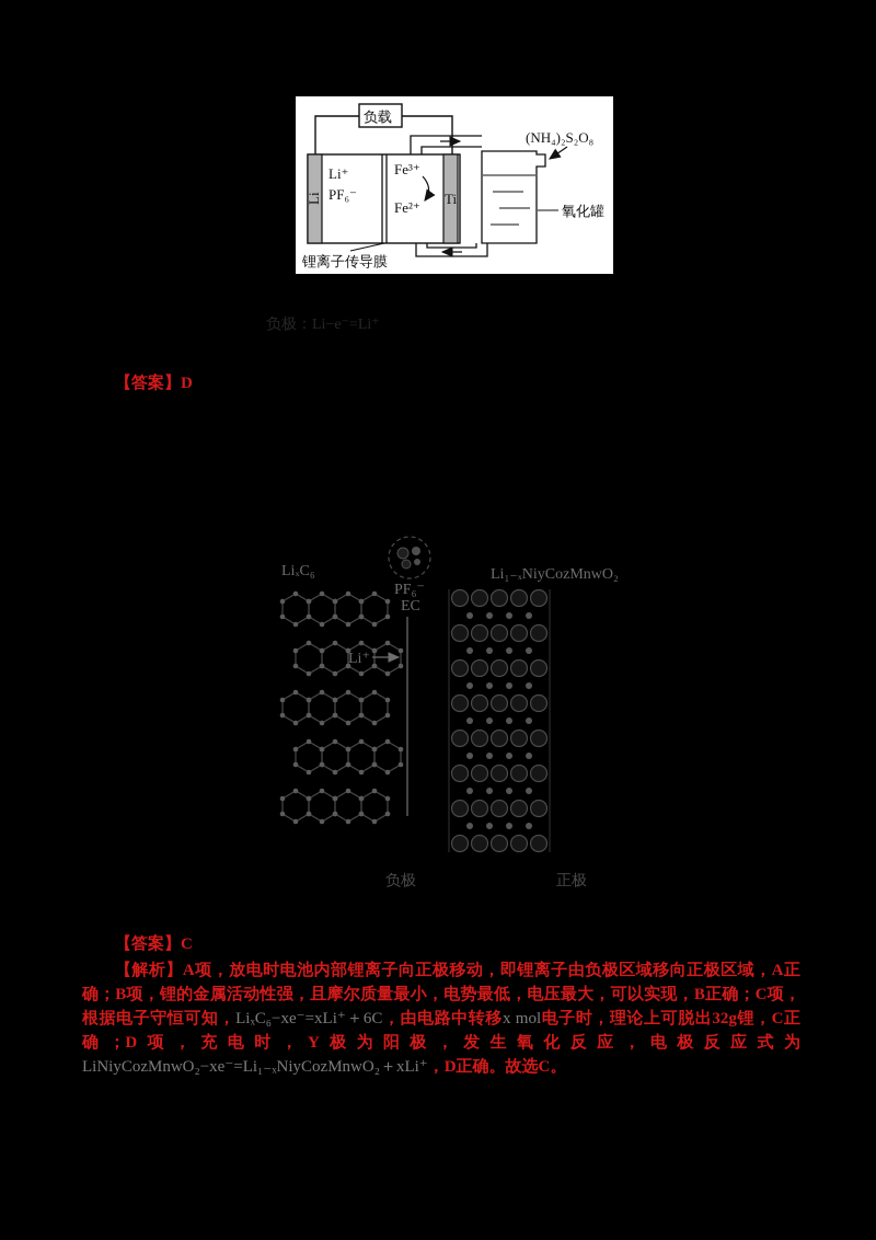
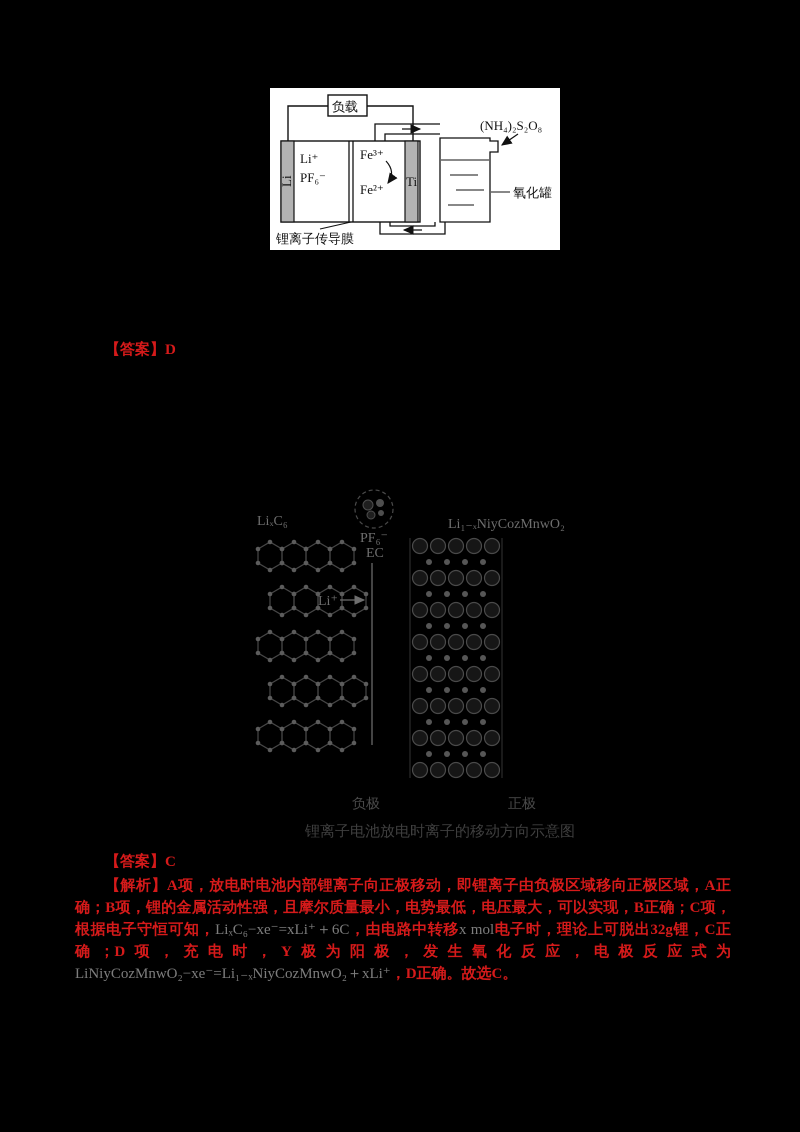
  负载
  Li⁺
  PF₆⁻
  Fe³⁺
  Fe²⁺
  Ti
  (NH₄)₂S₂O₈
  氧化罐
  锂离子传导膜
- 负极：Li−e⁻=Li⁺
  【答案】D
  PF₆⁻
  EC
  LiₓC₆
  Li⁺
  Li₁₋ₓNiyCozMnwO₂
  负极
  正极
+ 锂离子电池放电时离子的移动方向示意图
  【答案】C
  【解析】A项，放电时电池内部锂离子向正极移动，即锂离子由负极区域移向正极区域，A正确；B项，锂的金属活动性强，且摩尔质量最小，电势最低，电压最大，可以实现，B正确；C项，根据电子守恒可知，LiₓC₆−xe⁻=xLi⁺＋6C，由电路中转移x mol电子时，理论上可脱出32g锂，C正确；D项，充电时，Y极为阳极，发生氧化反应，电极反应式为LiNiyCozMnwO₂−xe⁻=Li₁₋ₓNiyCozMnwO₂＋xLi⁺，D正确。故选C。
